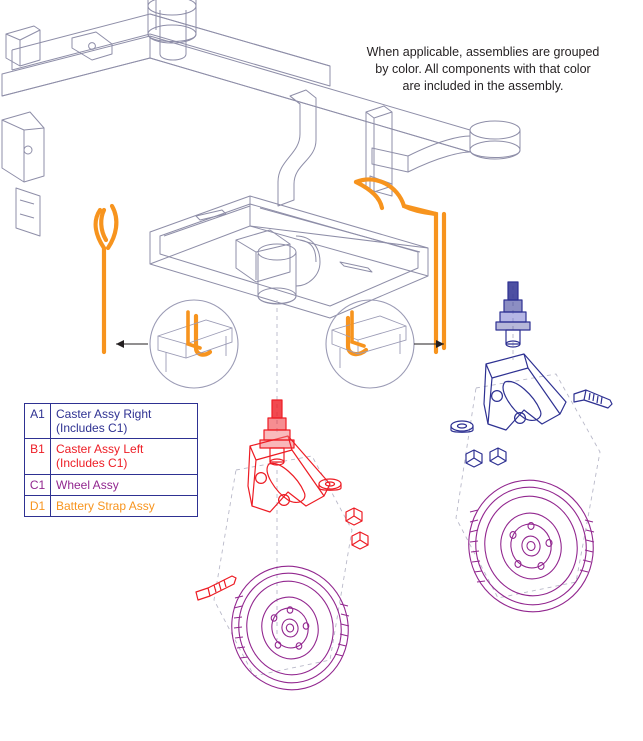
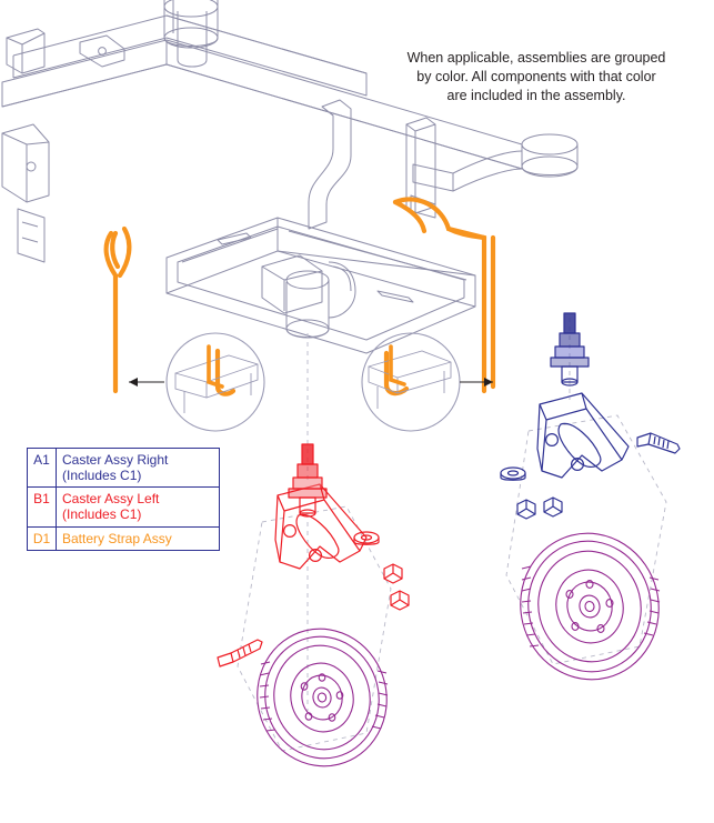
  When applicable, assemblies are grouped
  by color. All components with that color
  are included in the assembly.
  A1
  Caster Assy Right
  (Includes C1)
  B1
  Caster Assy Left
  (Includes C1)
- C1
- Wheel Assy
  D1
  Battery Strap Assy
